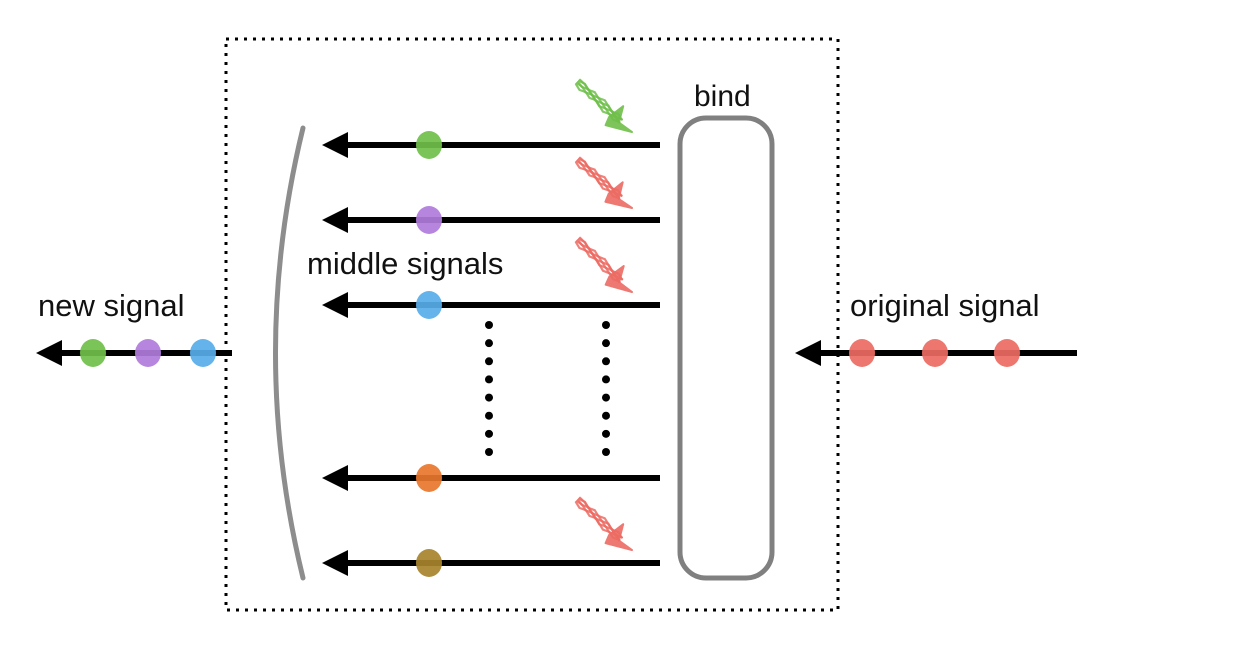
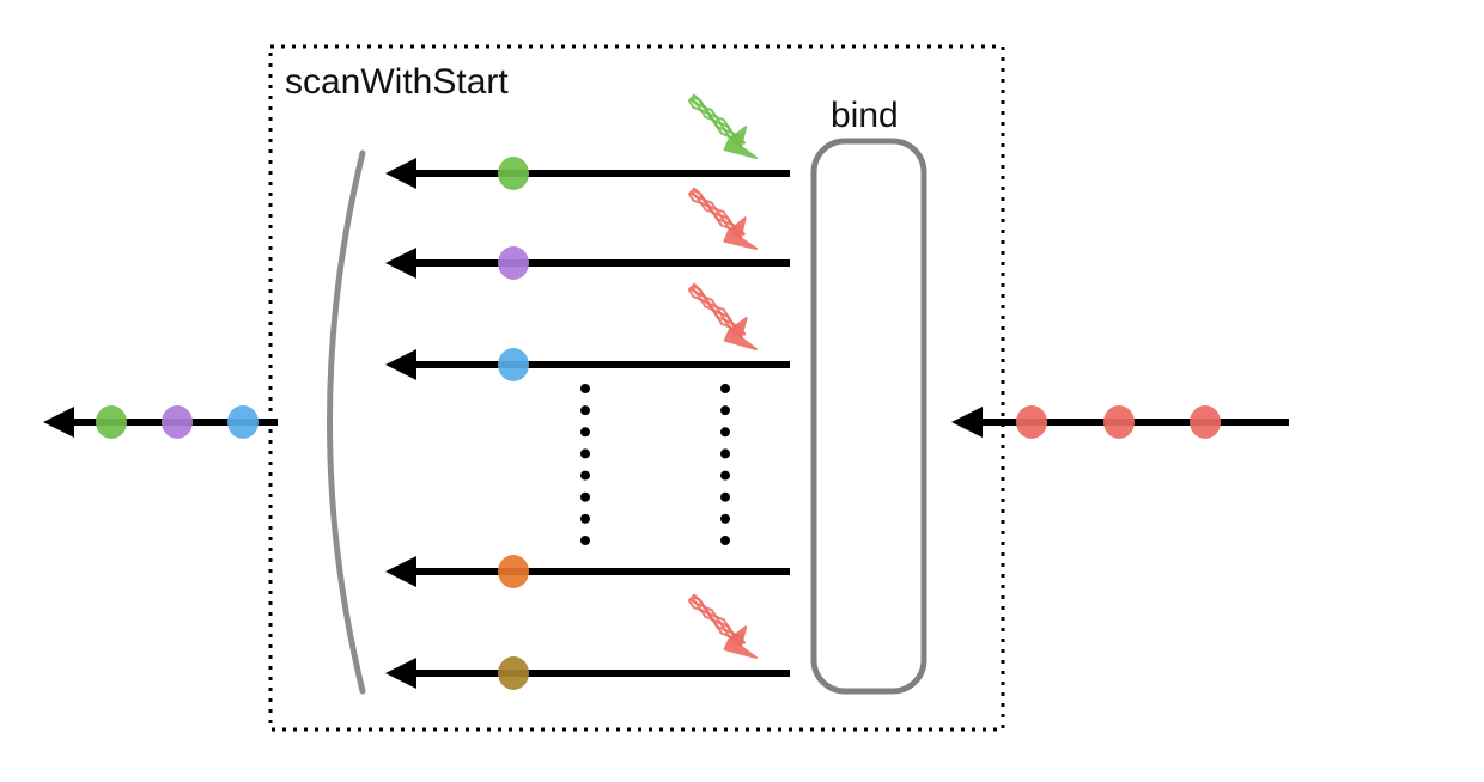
+ scanWithStart
  bind
- middle signals
- new signal
- original signal
